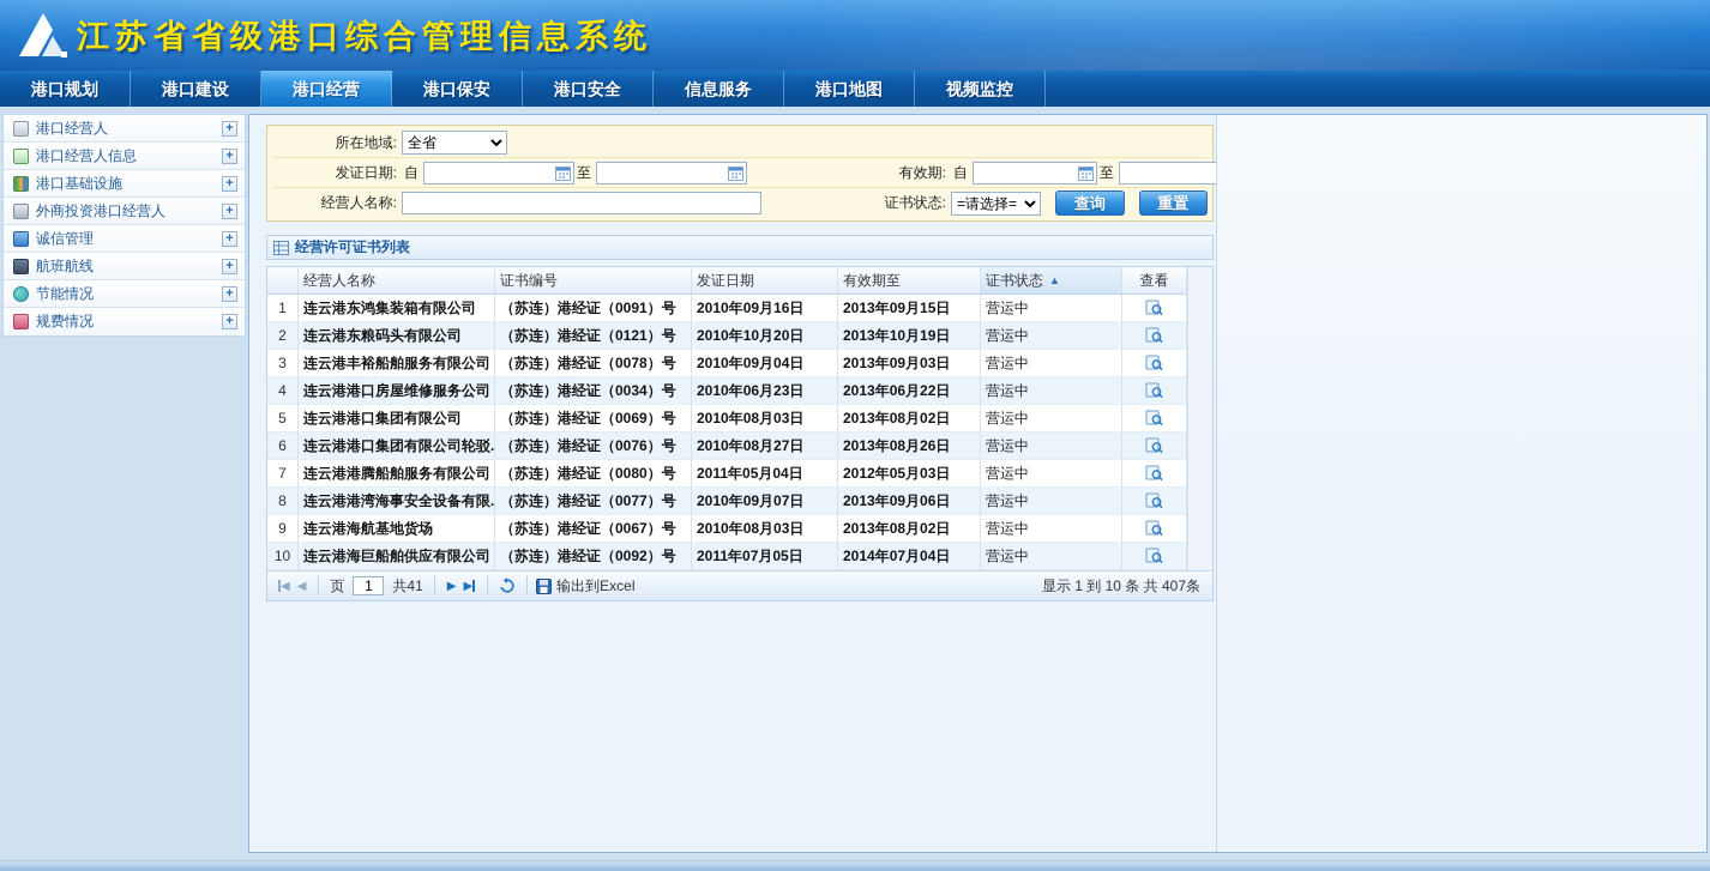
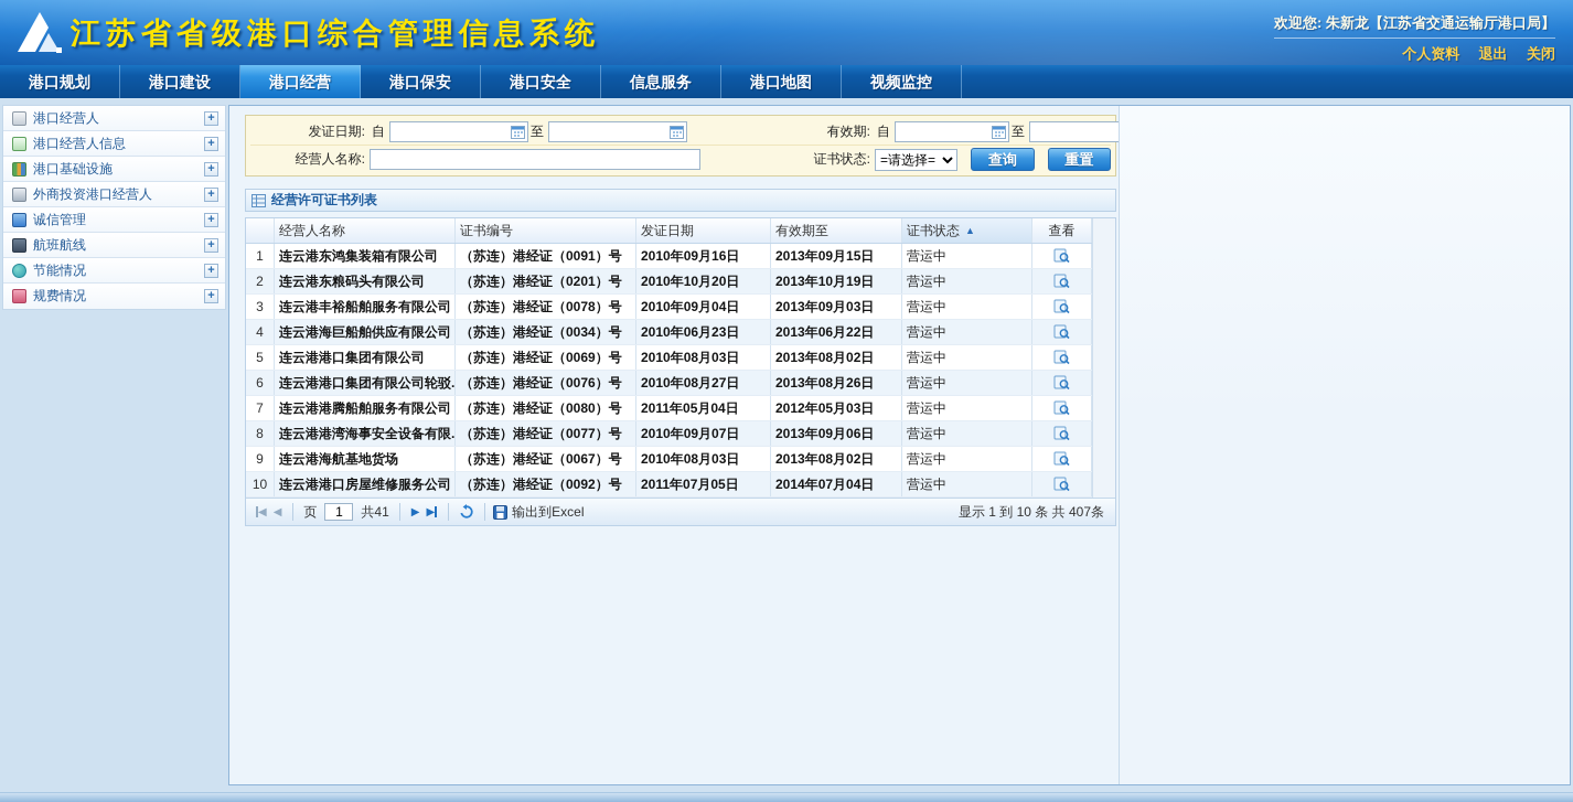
  江苏省省级港口综合管理信息系统
+ 欢迎您: 朱新龙【江苏省交通运输厅港口局】
+ 个人资料 退出 关闭
  港口规划
  港口建设
  港口经营
  港口保安
  港口安全
  信息服务
  港口地图
  视频监控
  港口经营人
  +
  港口经营人信息
  +
  港口基础设施
  +
  外商投资港口经营人
  +
  诚信管理
  +
  航班航线
  +
  节能情况
  +
  规费情况
  +
- 所在地域:
- 全省
  发证日期:
  自
  至
  有效期:
  自
  至
  经营人名称:
  证书状态:
  =请选择=
  查询
  重置
  经营许可证书列表
  经营人名称
  证书编号
  发证日期
  有效期至
  证书状态
  ▲
  查看
  1
  连云港东鸿集装箱有限公司
  （苏连）港经证（0091）号
  2010年09月16日
  2013年09月15日
  营运中
  2
  连云港东粮码头有限公司
- （苏连）港经证（0121）号
+ （苏连）港经证（0201）号
  2010年10月20日
  2013年10月19日
  营运中
  3
  连云港丰裕船舶服务有限公司
  （苏连）港经证（0078）号
  2010年09月04日
  2013年09月03日
  营运中
  4
- 连云港港口房屋维修服务公司
+ 连云港海巨船舶供应有限公司
  （苏连）港经证（0034）号
  2010年06月23日
  2013年06月22日
  营运中
  5
  连云港港口集团有限公司
  （苏连）港经证（0069）号
  2010年08月03日
  2013年08月02日
  营运中
  6
  连云港港口集团有限公司轮驳.
  （苏连）港经证（0076）号
  2010年08月27日
  2013年08月26日
  营运中
  7
  连云港港腾船舶服务有限公司
  （苏连）港经证（0080）号
  2011年05月04日
  2012年05月03日
  营运中
  8
  连云港港湾海事安全设备有限.
  （苏连）港经证（0077）号
  2010年09月07日
  2013年09月06日
  营运中
  9
  连云港海航基地货场
  （苏连）港经证（0067）号
  2010年08月03日
  2013年08月02日
  营运中
  10
- 连云港海巨船舶供应有限公司
+ 连云港港口房屋维修服务公司
  （苏连）港经证（0092）号
  2011年07月05日
  2014年07月04日
  营运中
  ◀
  ◀
  页
  1
  共41
  ▶
  ▶
  输出到Excel
  显示 1 到 10 条 共 407条
